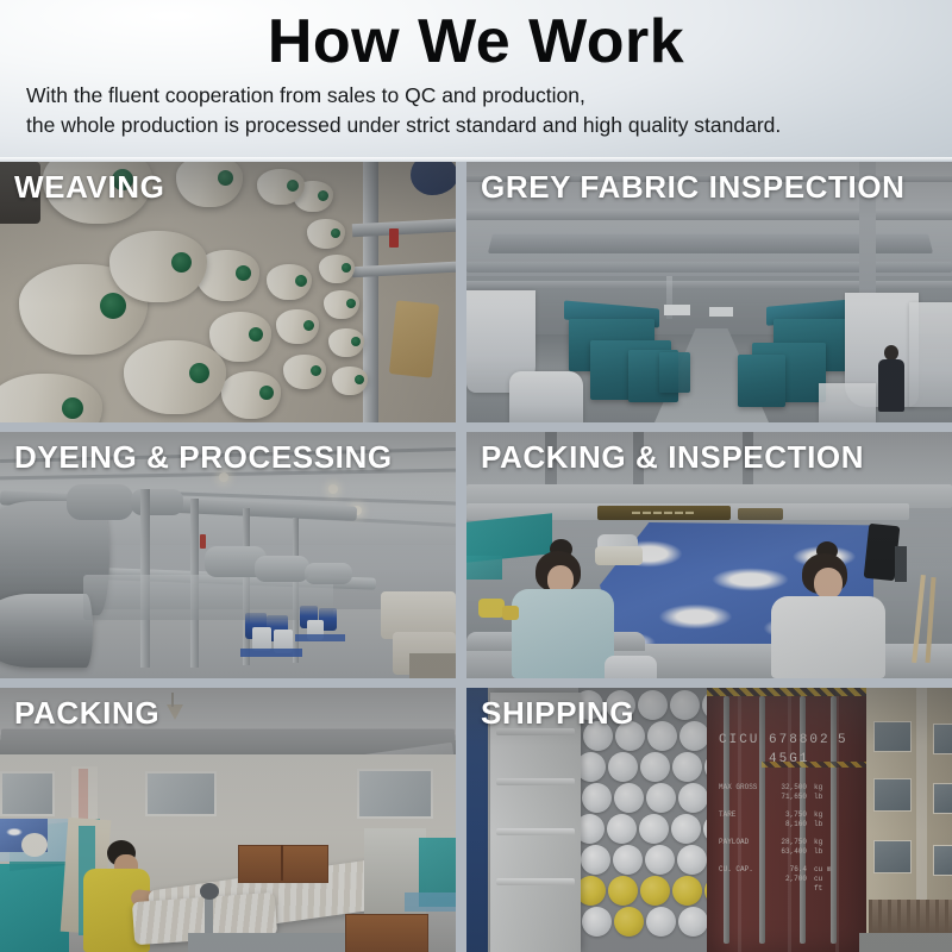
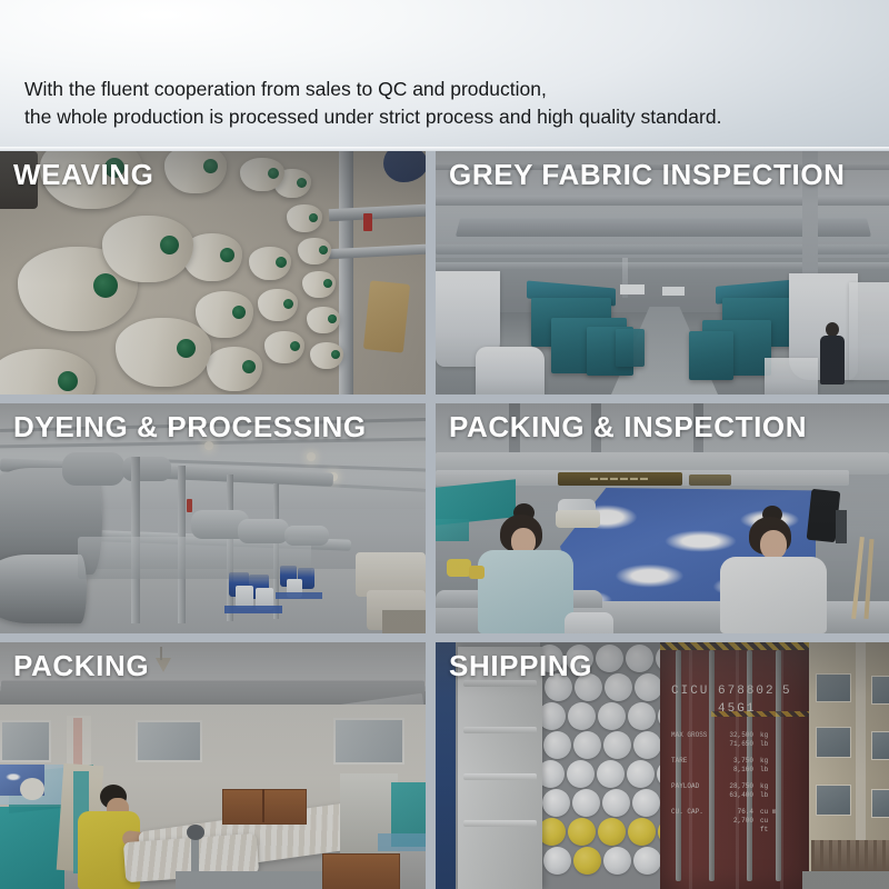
- How We Work
  With the fluent cooperation from sales to QC and production,
- the whole production is processed under strict standard and high quality standard.
+ the whole production is processed under strict process and high quality standard.
  WEAVING
  GREY FABRIC INSPECTION
  DYEING & PROCESSING
  PACKING & INSPECTION
  PACKING
  SHIPPING
